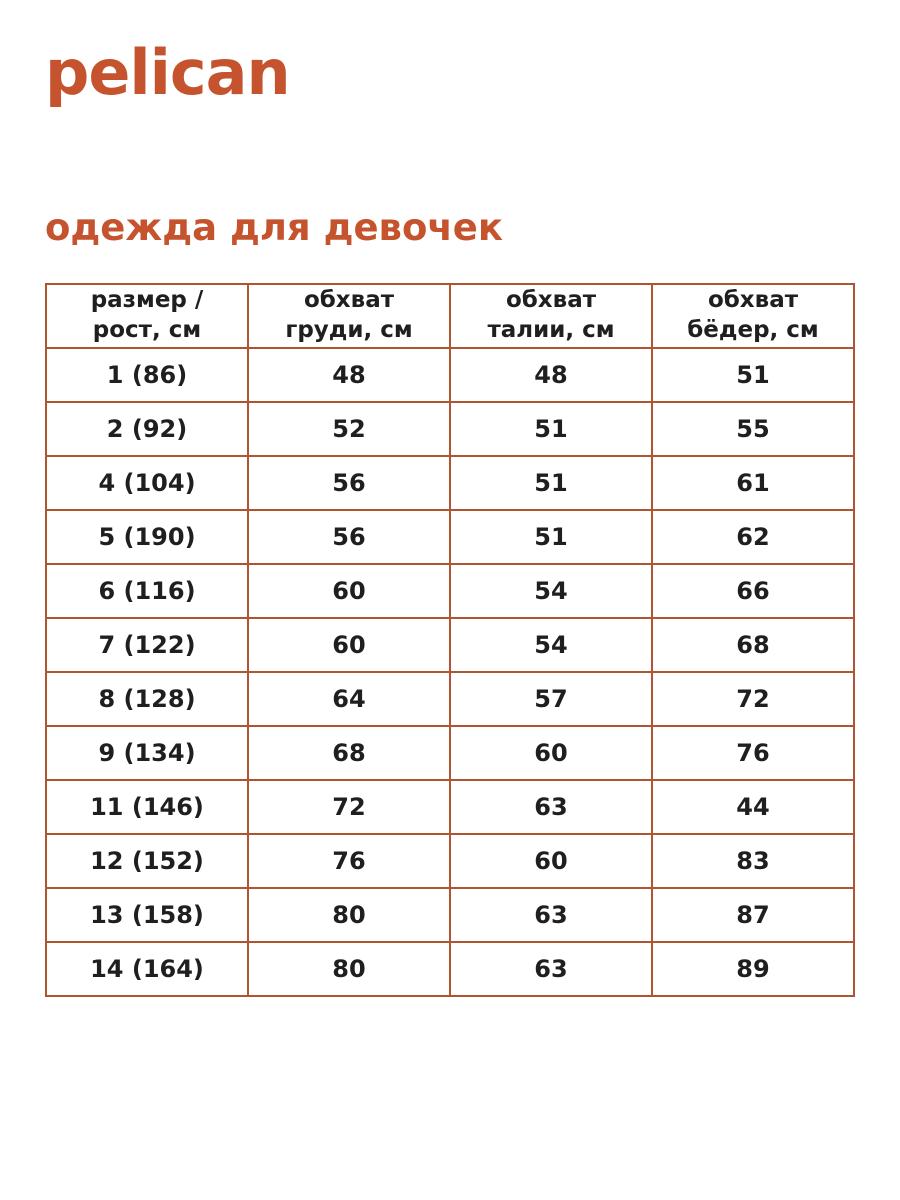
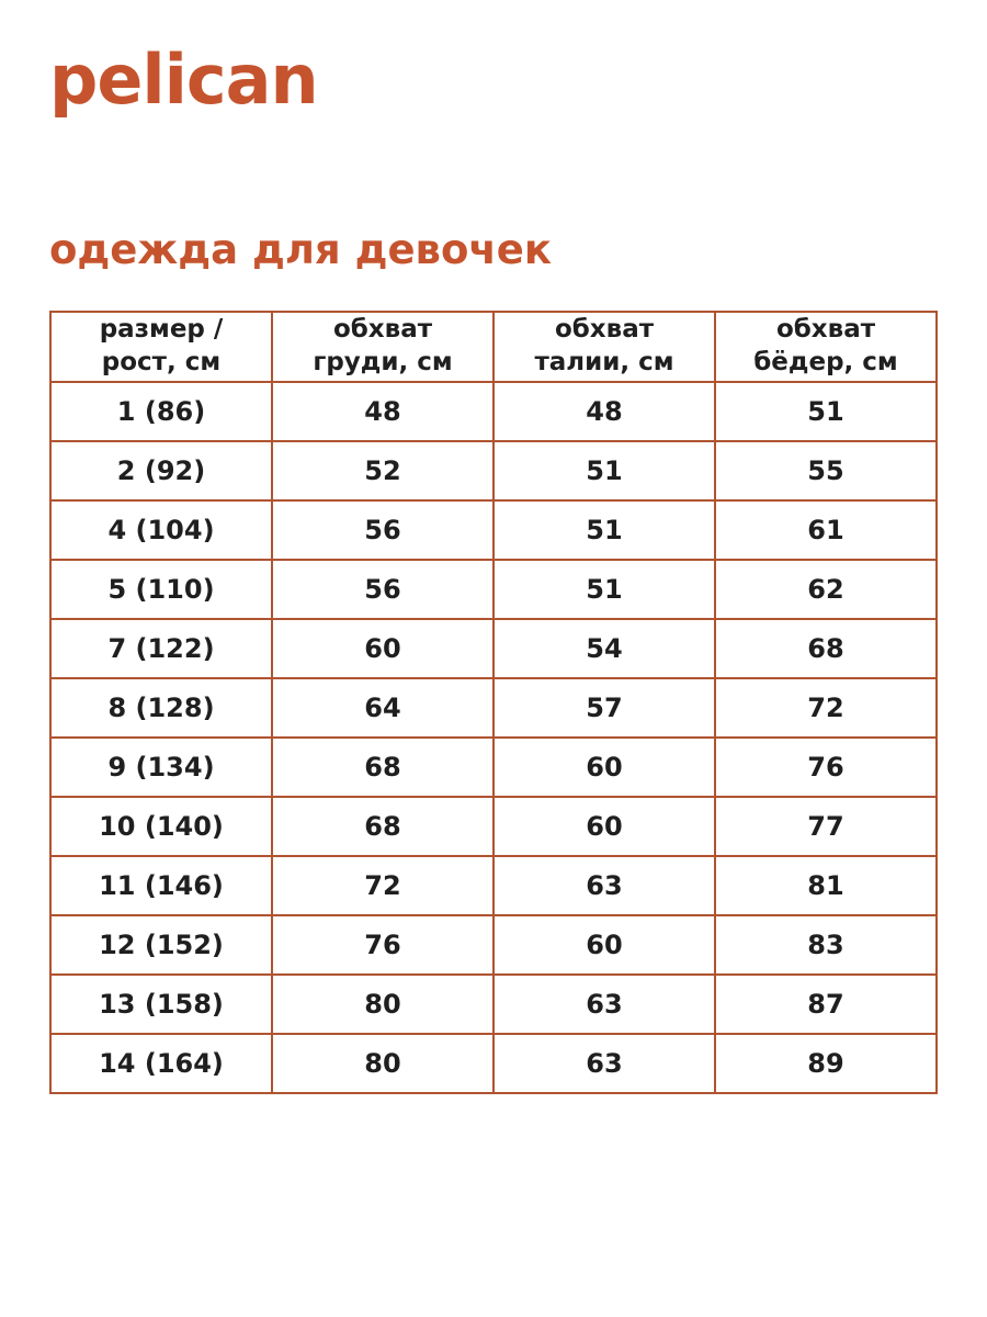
  pelican
  одежда для девочек
  размер / рост, см	обхват груди, см	обхват талии, см	обхват бёдер, см
  1 (86)	48	48	51
  2 (92)	52	51	55
  4 (104)	56	51	61
- 5 (190)	56	51	62
+ 5 (110)	56	51	62
- 6 (116)	60	54	66
  7 (122)	60	54	68
  8 (128)	64	57	72
  9 (134)	68	60	76
+ 10 (140)	68	60	77
- 11 (146)	72	63	44
+ 11 (146)	72	63	81
  12 (152)	76	60	83
  13 (158)	80	63	87
  14 (164)	80	63	89
